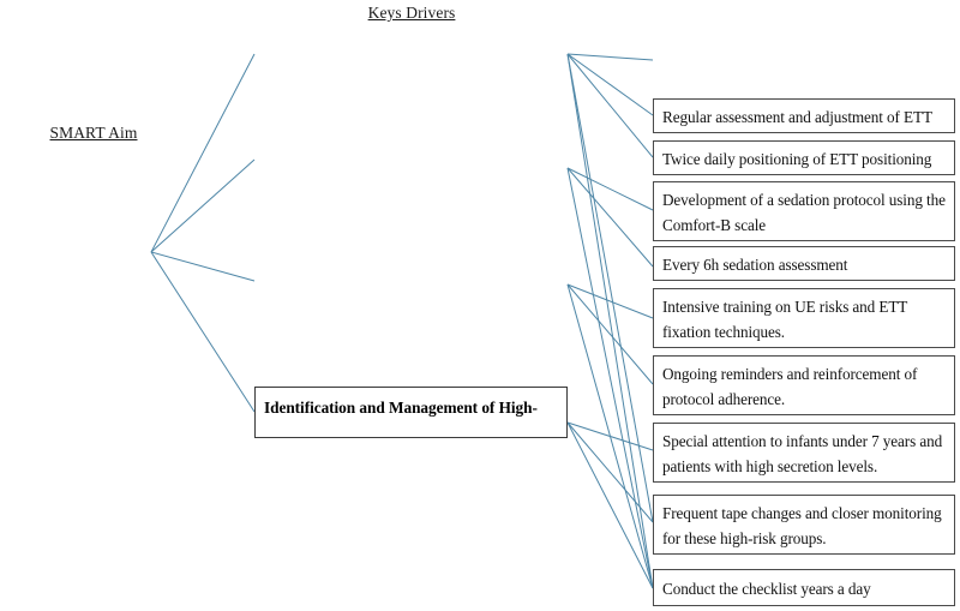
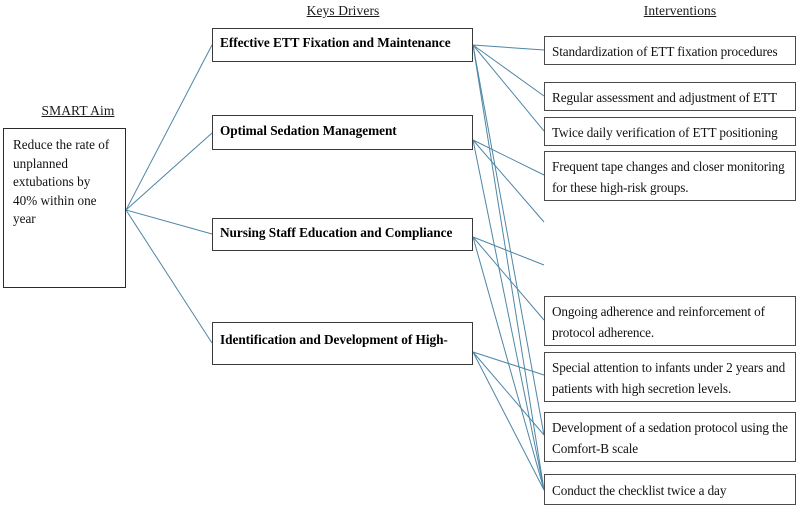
  SMART Aim
  Keys Drivers
+ Interventions
+ Reduce the rate of unplanned extubations by 40% within one year
+ Effective ETT Fixation and Maintenance
+ Optimal Sedation Management
+ Nursing Staff Education and Compliance
- Identification and Management of High-
+ Identification and Development of High-
+ Standardization of ETT fixation procedures
  Regular assessment and adjustment of ETT
- Twice daily positioning of ETT positioning
+ Twice daily verification of ETT positioning
- Development of a sedation protocol using the Comfort-B scale
+ Frequent tape changes and closer monitoring for these high-risk groups.
- Every 6h sedation assessment
- Intensive training on UE risks and ETT fixation techniques.
- Ongoing reminders and reinforcement of protocol adherence.
+ Ongoing adherence and reinforcement of protocol adherence.
- Special attention to infants under 7 years and patients with high secretion levels.
+ Special attention to infants under 2 years and patients with high secretion levels.
- Frequent tape changes and closer monitoring for these high-risk groups.
+ Development of a sedation protocol using the Comfort-B scale
- Conduct the checklist years a day
+ Conduct the checklist twice a day
